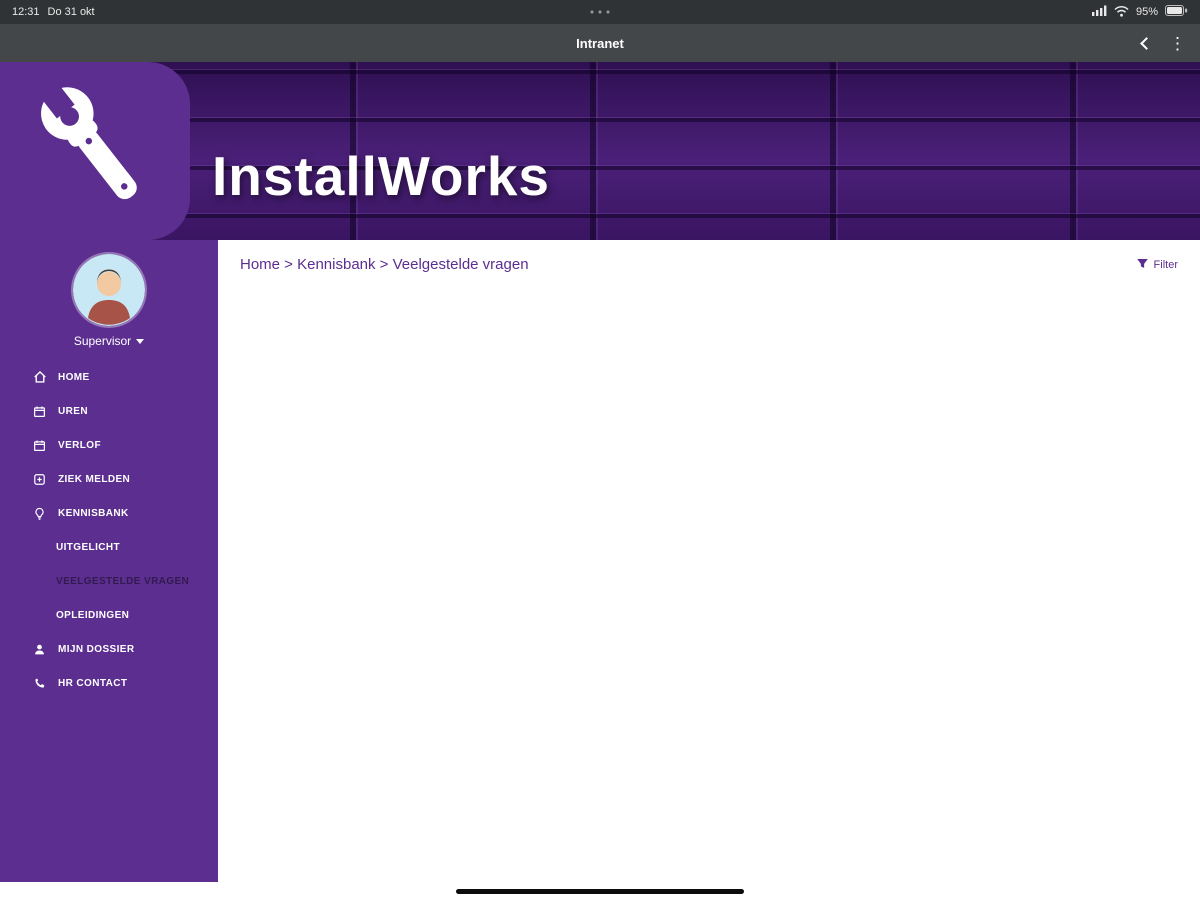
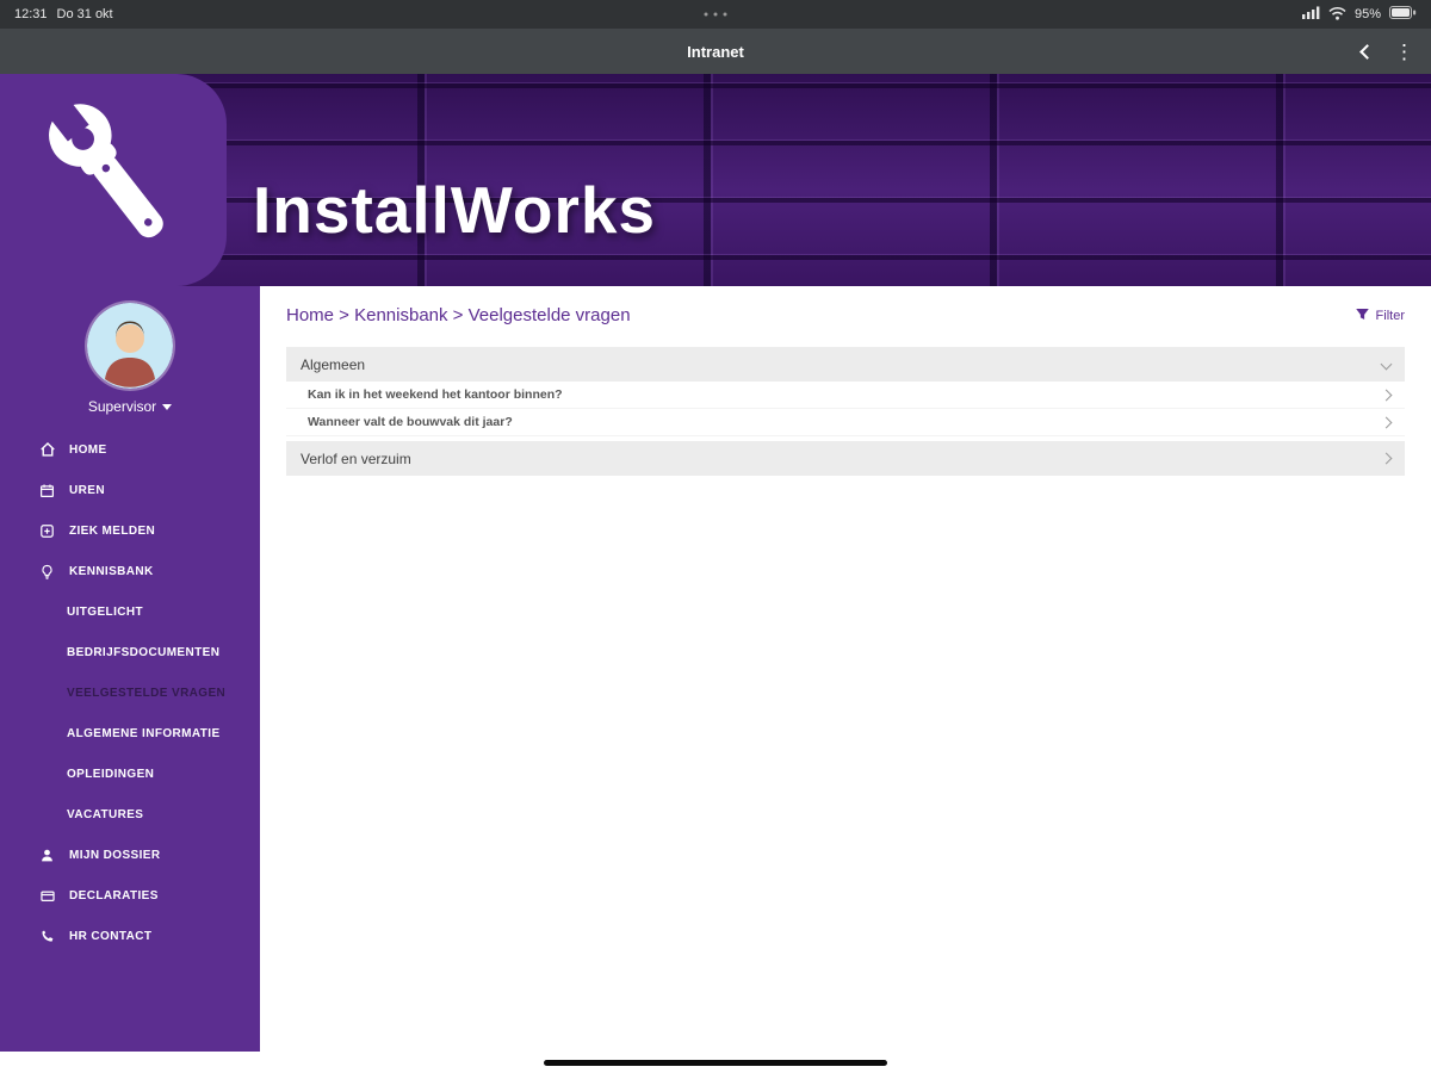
  12:31
  Do 31 okt
  95%
  Intranet
  ⋮
  InstallWorks
  Supervisor
  HOME
  UREN
- VERLOF
  ZIEK MELDEN
  KENNISBANK
  UITGELICHT
+ BEDRIJFSDOCUMENTEN
  VEELGESTELDE VRAGEN
+ ALGEMENE INFORMATIE
  OPLEIDINGEN
+ VACATURES
  MIJN DOSSIER
+ DECLARATIES
  HR CONTACT
  Home > Kennisbank > Veelgestelde vragen
  Filter
+ Algemeen
+ Kan ik in het weekend het kantoor binnen?
+ Wanneer valt de bouwvak dit jaar?
+ Verlof en verzuim
